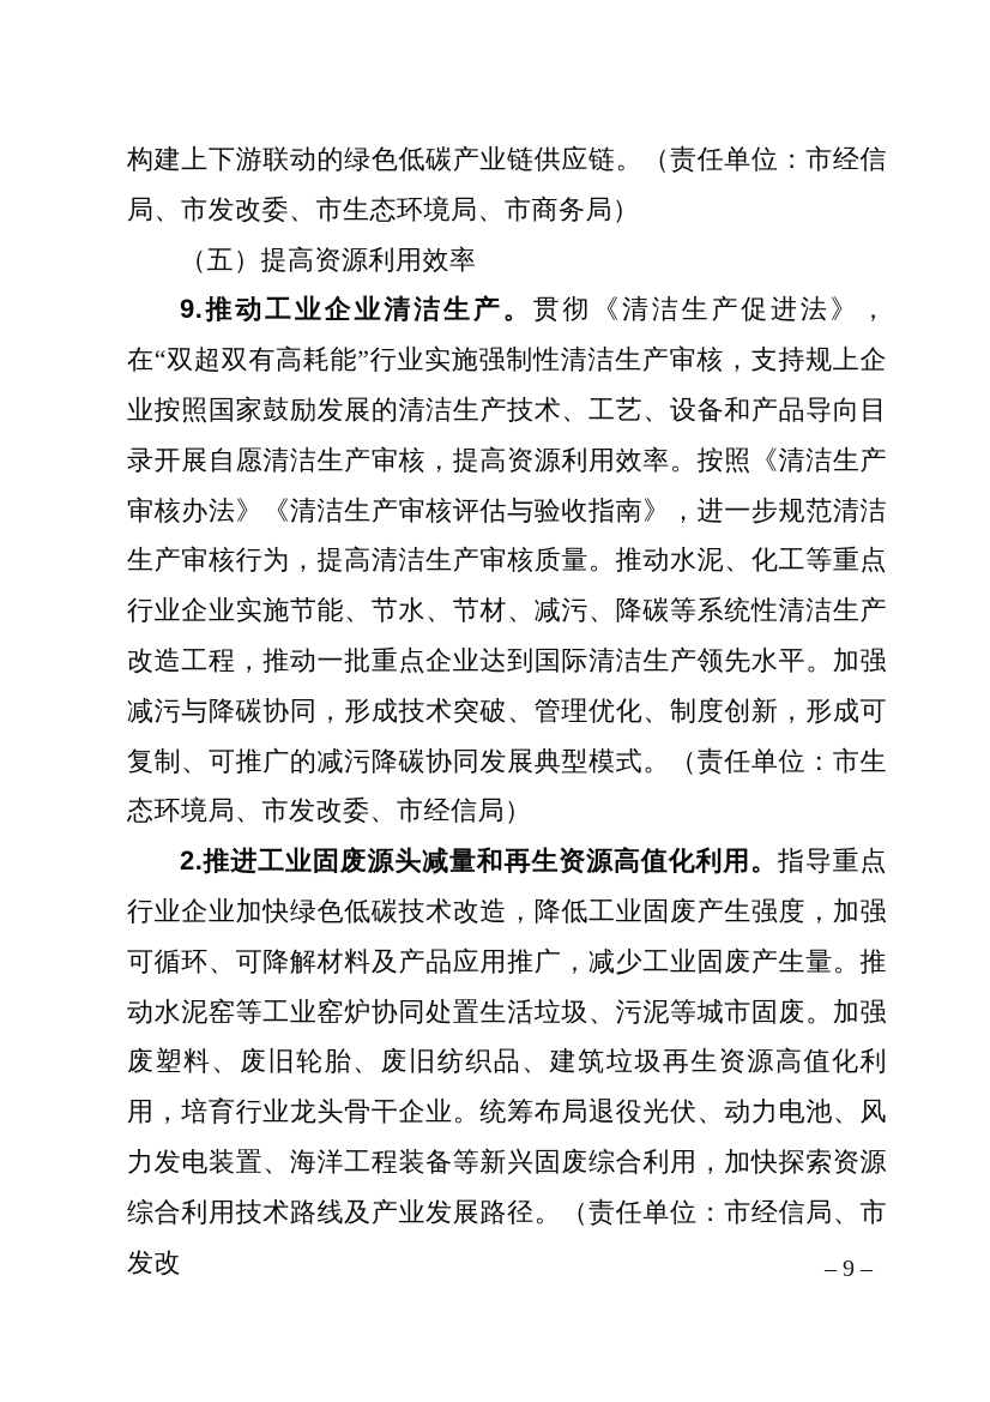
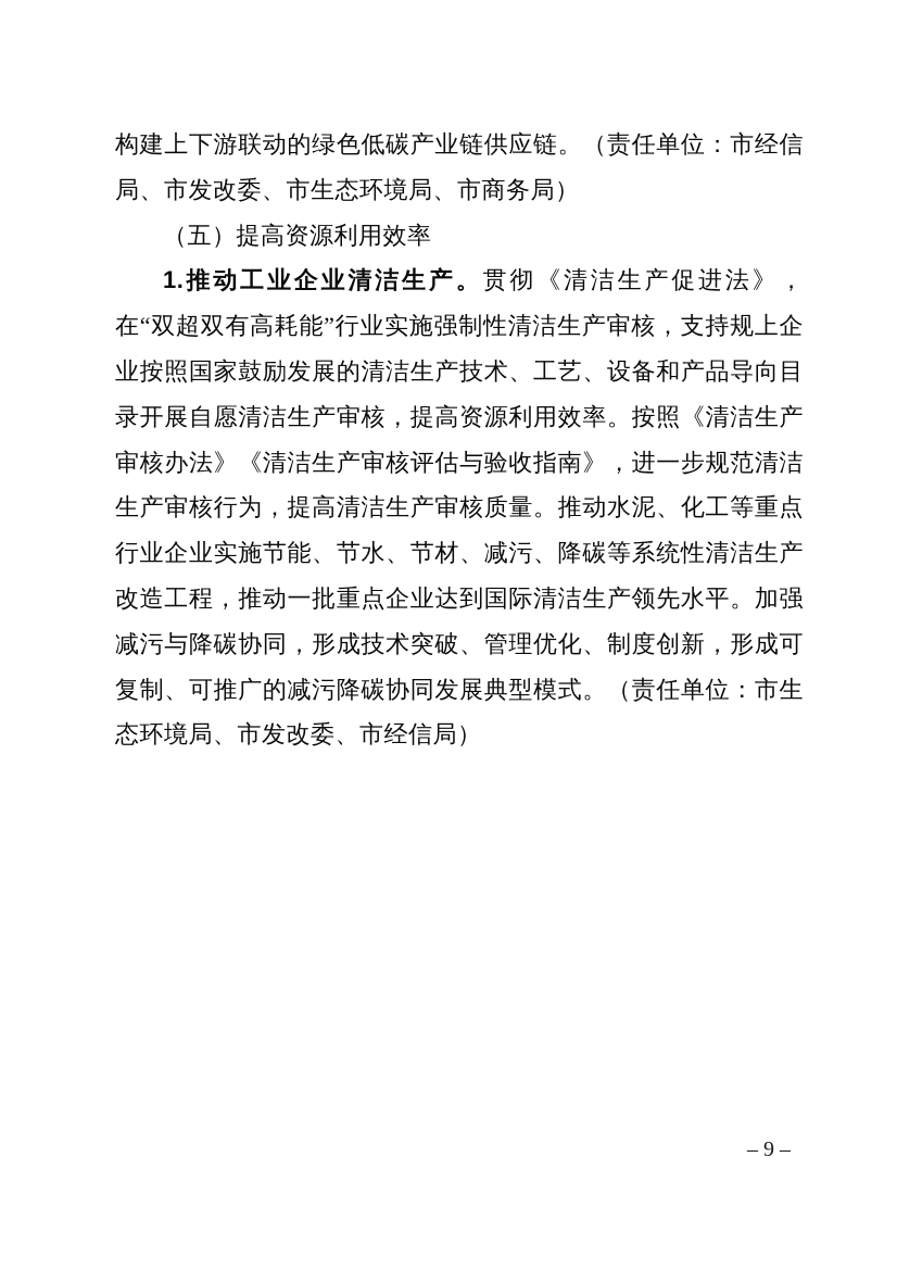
  构建上下游联动的绿色低碳产业链供应链。（责任单位：市经信局、市发改委、市生态环境局、市商务局）
  （五）提高资源利用效率
- 9.推动工业企业清洁生产。贯彻《清洁生产促进法》，在“双超双有高耗能”行业实施强制性清洁生产审核，支持规上企业按照国家鼓励发展的清洁生产技术、工艺、设备和产品导向目录开展自愿清洁生产审核，提高资源利用效率。按照《清洁生产审核办法》《清洁生产审核评估与验收指南》，进一步规范清洁生产审核行为，提高清洁生产审核质量。推动水泥、化工等重点行业企业实施节能、节水、节材、减污、降碳等系统性清洁生产改造工程，推动一批重点企业达到国际清洁生产领先水平。加强减污与降碳协同，形成技术突破、管理优化、制度创新，形成可复制、可推广的减污降碳协同发展典型模式。（责任单位：市生态环境局、市发改委、市经信局）
+ 1.推动工业企业清洁生产。贯彻《清洁生产促进法》，在“双超双有高耗能”行业实施强制性清洁生产审核，支持规上企业按照国家鼓励发展的清洁生产技术、工艺、设备和产品导向目录开展自愿清洁生产审核，提高资源利用效率。按照《清洁生产审核办法》《清洁生产审核评估与验收指南》，进一步规范清洁生产审核行为，提高清洁生产审核质量。推动水泥、化工等重点行业企业实施节能、节水、节材、减污、降碳等系统性清洁生产改造工程，推动一批重点企业达到国际清洁生产领先水平。加强减污与降碳协同，形成技术突破、管理优化、制度创新，形成可复制、可推广的减污降碳协同发展典型模式。（责任单位：市生态环境局、市发改委、市经信局）
- 2.推进工业固废源头减量和再生资源高值化利用。指导重点行业企业加快绿色低碳技术改造，降低工业固废产生强度，加强可循环、可降解材料及产品应用推广，减少工业固废产生量。推动水泥窑等工业窑炉协同处置生活垃圾、污泥等城市固废。加强废塑料、废旧轮胎、废旧纺织品、建筑垃圾再生资源高值化利用，培育行业龙头骨干企业。统筹布局退役光伏、动力电池、风力发电装置、海洋工程装备等新兴固废综合利用，加快探索资源综合利用技术路线及产业发展路径。（责任单位：市经信局、市发改
  – 9 –
